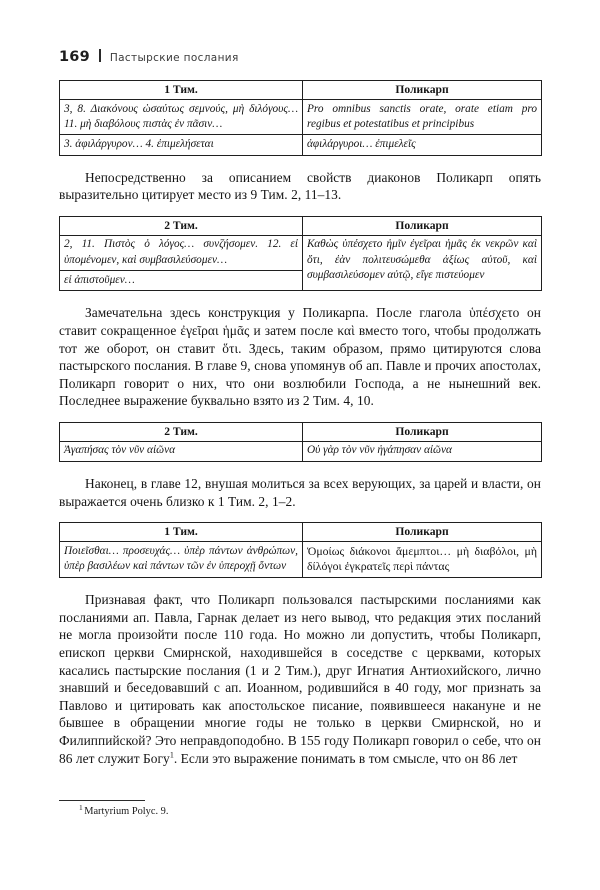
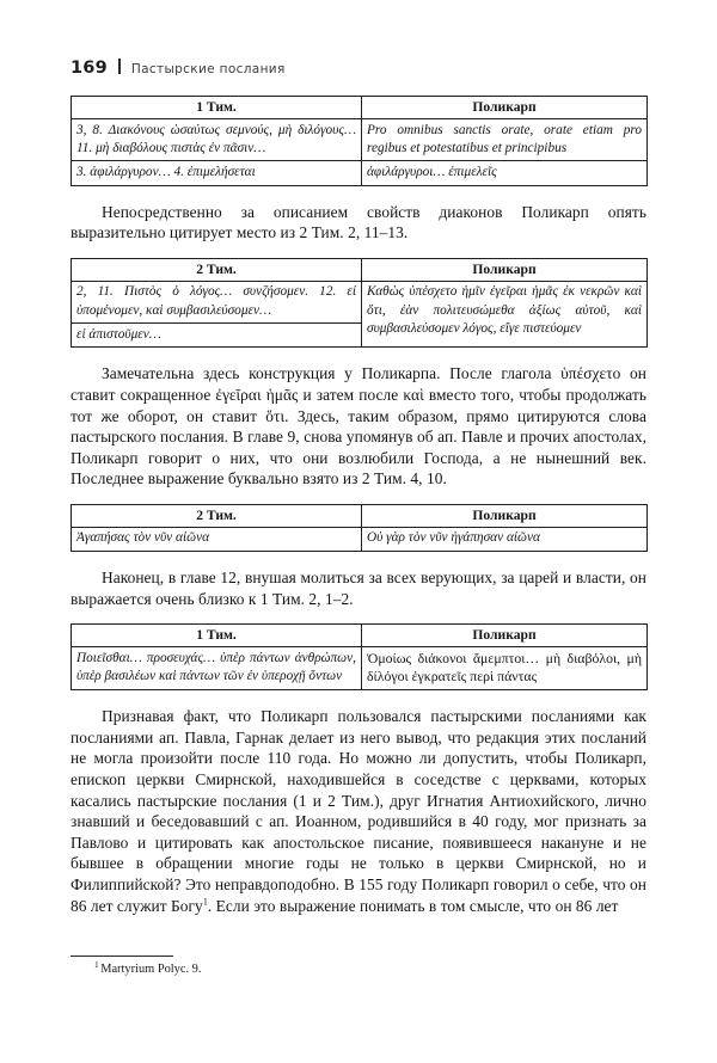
  169
  Пастырские послания
  1 Тим.	Поликарп
  3, 8. Διακόνους ὡσαύτως σεμνούς, μὴ διλό­γους… 11. μὴ διαβόλους πιστὰς ἐν πᾶσιν…	Pro omnibus sanctis orate, orate etiam pro regibus et potestatibus et principibus
  3. ἀφιλάργυρον… 4. ἐπιμελήσεται	ἀφιλάργυροι… ἐπιμελεῖς
- Непосредственно за описанием свойств диаконов Поликарп опять выразительно цитирует место из 9 Тим. 2, 11–13.
+ Непосредственно за описанием свойств диаконов Поликарп опять выразительно цитирует место из 2 Тим. 2, 11–13.
  2 Тим.	Поликарп
- 2, 11. Πιστὸς ὁ λόγος… συνζήσομεν. 12. εἰ ὑπομένομεν, καὶ συμβασιλεύσομεν…	Καθὼς ὑπέσχετο ἡμῖν ἐγεῖραι ἡμᾶς ἐκ νε­κρῶν καὶ ὅτι, ἐὰν πολιτευσώμεθα ἀξίως αὐτοῦ, καὶ συμβασιλεύσομεν αὐτῷ, εἴγε πι­στεύομεν
+ 2, 11. Πιστὸς ὁ λόγος… συνζήσομεν. 12. εἰ ὑπομένομεν, καὶ συμβασιλεύσομεν…	Καθὼς ὑπέσχετο ἡμῖν ἐγεῖραι ἡμᾶς ἐκ νε­κρῶν καὶ ὅτι, ἐὰν πολιτευσώμεθα ἀξίως αὐτοῦ, καὶ συμβασιλεύσομεν λόγος, εἴγε πι­στεύομεν
  εἰ ἀπιστοῦμεν…
  Замечательна здесь конструкция у Поликарпа. После глагола ὑπέσχετο он ставит сокращенное ἐγεῖραι ἡμᾶς и затем после καὶ вместо того, чтобы продолжать тот же оборот, он ставит ὅτι. Здесь, таким образом, прямо цитируются слова пастырского послания. В главе 9, снова упомя­нув об ап. Павле и прочих апостолах, Поликарп говорит о них, что они возлюбили Господа, а не нынешний век. Последнее выражение букваль­но взято из 2 Тим. 4, 10.
  2 Тим.	Поликарп
  Ἀγαπήσας τὸν νῦν αἰῶνα	Οὐ γὰρ τὸν νῦν ἠγάπησαν αἰῶνα
  Наконец, в главе 12, внушая молиться за всех верующих, за царей и власти, он выражается очень близко к 1 Тим. 2, 1–2.
  1 Тим.	Поликарп
  Ποιεῖσθαι… προσευχάς… ὑπὲρ πάντων ἀν­θρώπων, ὑπὲρ βασιλέων καὶ πάντων τῶν ἐν ὑπεροχῇ ὄντων	Ὁμοίως διάκονοι ἄμεμπτοι… μὴ διαβόλοι, μὴ δίλόγοι ἐγκρατεῖς περὶ πάντας
  Признавая факт, что Поликарп пользовался пастырскими послания­ми как посланиями ап. Павла, Гарнак делает из него вывод, что редакция этих посланий не могла произойти после 110 года. Но можно ли допу­стить, чтобы Поликарп, епископ церкви Смирнской, находившейся в со­седстве с церквами, которых касались пастырские послания (1 и 2 Тим.), друг Игнатия Антиохийского, лично знавший и беседовавший с ап. Иоан­ном, родившийся в 40 году, мог признать за Павлово и цитировать как апостольское писание, появившееся накануне и не бывшее в обращении многие годы не только в церкви Смирнской, но и Филиппийской? Это не­правдоподобно. В 155 году Поликарп говорил о себе, что он 86 лет слу­жит Богу1. Если это выражение понимать в том смысле, что он 86 лет
  1Martyrium Polyc. 9.
